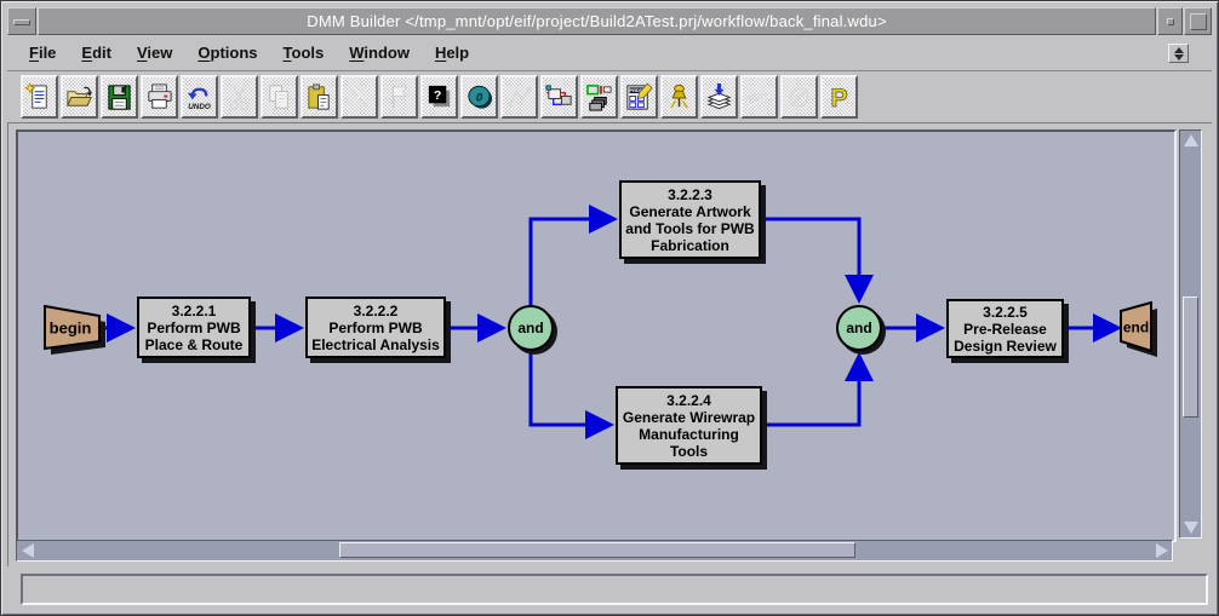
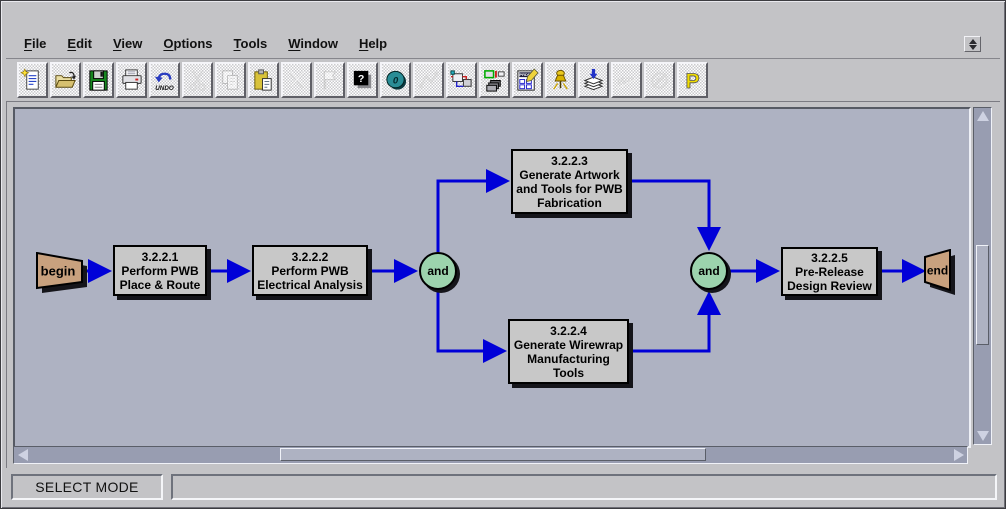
- DMM Builder </tmp_mnt/opt/eif/project/Build2ATest.prj/workflow/back_final.wdu>
  File
  Edit
  View
  Options
  Tools
  Window
  Help
  ?
  0
  P
  begin
  3.2.2.1
  Perform PWB
  Place & Route
  3.2.2.2
  Perform PWB
  Electrical Analysis
  and
  3.2.2.3
  Generate Artwork
  and Tools for PWB
  Fabrication
  3.2.2.4
  Generate Wirewrap
  Manufacturing
  Tools
  and
  3.2.2.5
  Pre-Release
  Design Review
  end
+ SELECT MODE
